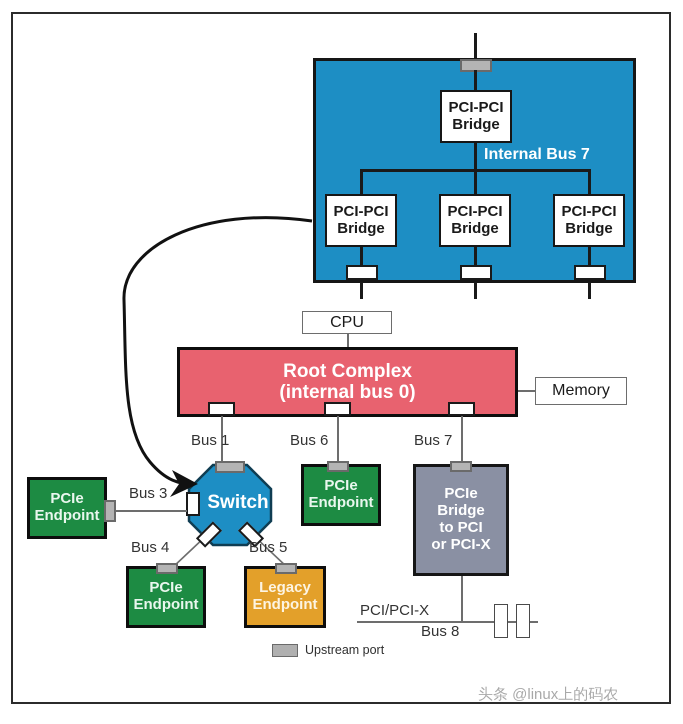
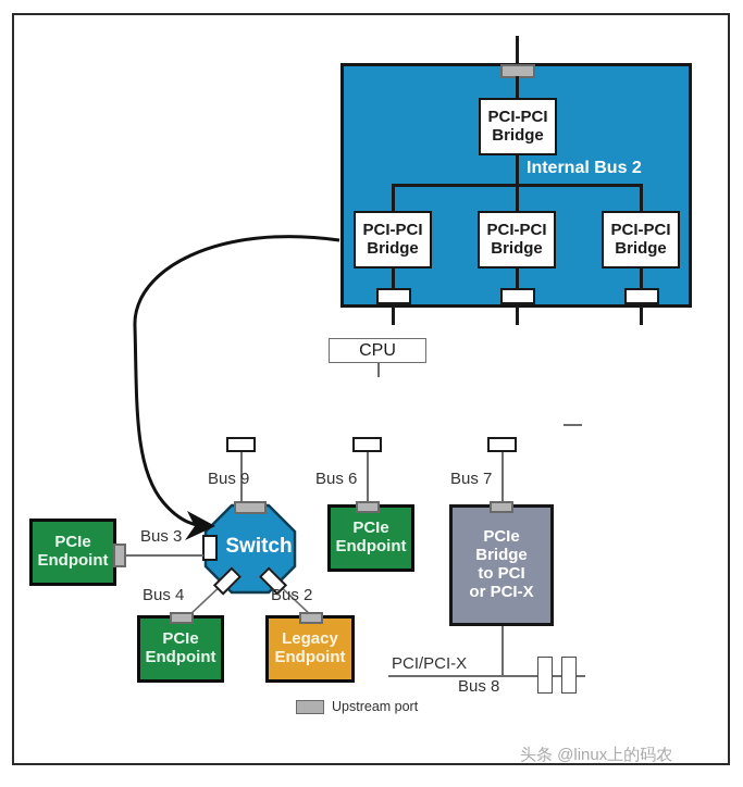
  PCI-PCI
  Bridge
- Internal Bus 7
+ Internal Bus 2
  PCI-PCI
  Bridge
  PCI-PCI
  Bridge
  PCI-PCI
  Bridge
  CPU
- Root Complex
- (internal bus 0)
- Memory
- Bus 1
+ Bus 9
  Bus 6
  Bus 7
  Switch
  PCIe
  Endpoint
  Bus 3
  PCIe
  Endpoint
  Bus 4
  Legacy
  Endpoint
- Bus 5
+ Bus 2
  PCIe
  Endpoint
  PCIe
  Bridge
  to PCI
  or PCI-X
  PCI/PCI-X
  Bus 8
  Upstream port
  头条 @linux上的码农
